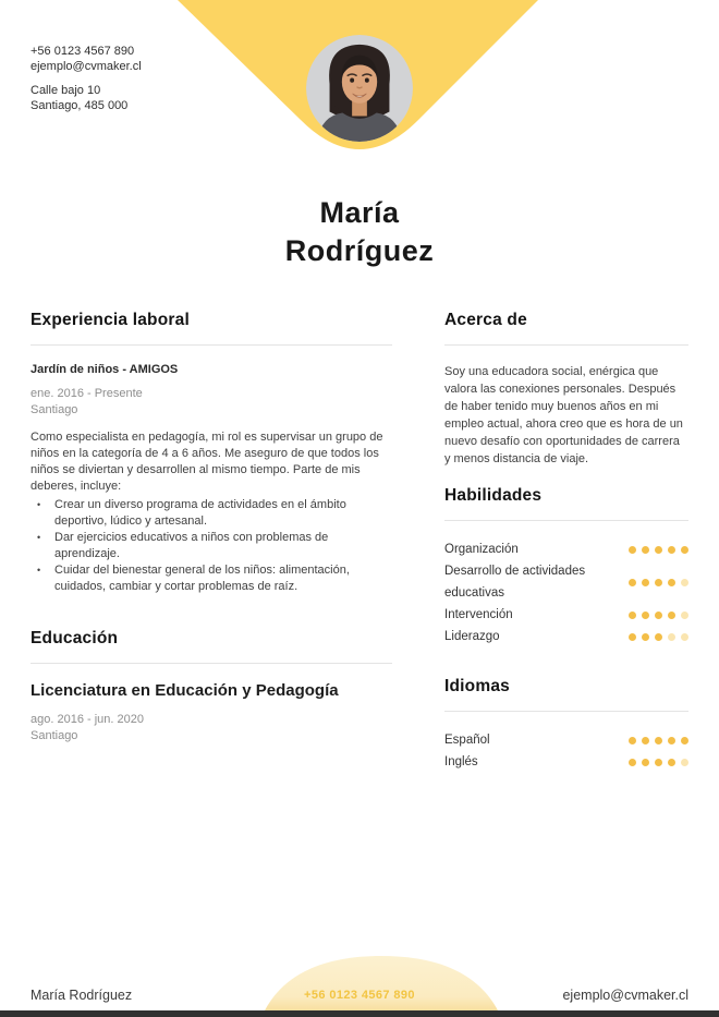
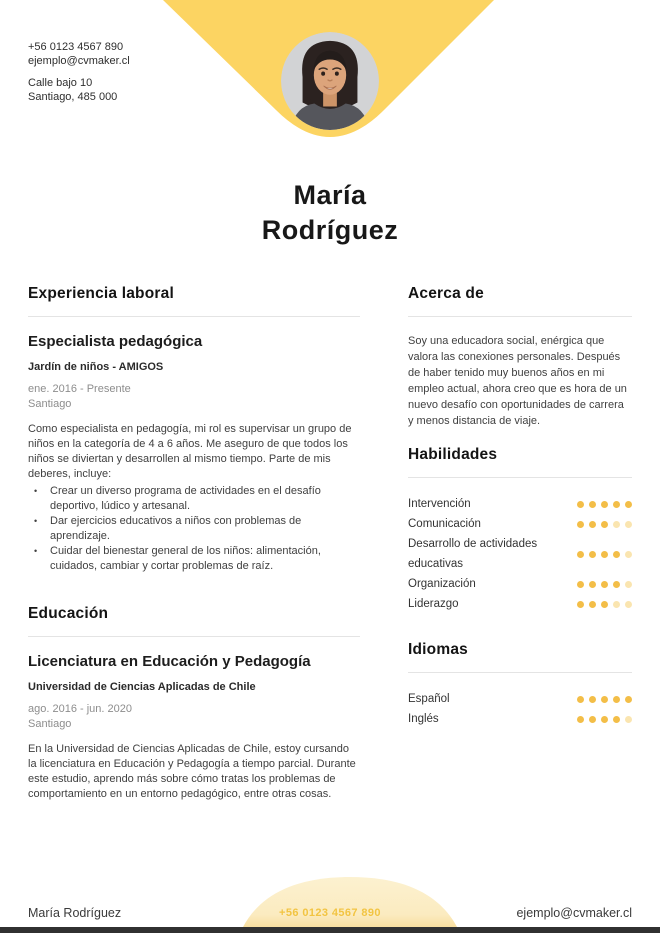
  +56 0123 4567 890
  ejemplo@cvmaker.cl
  Calle bajo 10
  Santiago, 485 000
  María
  Rodríguez
  Experiencia laboral
+ Especialista pedagógica
  Jardín de niños - AMIGOS
  ene. 2016 - Presente
  Santiago
  Como especialista en pedagogía, mi rol es supervisar un grupo de niños en la categoría de 4 a 6 años. Me aseguro de que todos los niños se diviertan y desarrollen al mismo tiempo. Parte de mis deberes, incluye:
- Crear un diverso programa de actividades en el ámbito deportivo, lúdico y artesanal.
+ Crear un diverso programa de actividades en el desafío deportivo, lúdico y artesanal.
  Dar ejercicios educativos a niños con problemas de aprendizaje.
  Cuidar del bienestar general de los niños: alimentación, cuidados, cambiar y cortar problemas de raíz.
  Educación
  Licenciatura en Educación y Pedagogía
+ Universidad de Ciencias Aplicadas de Chile
  ago. 2016 - jun. 2020
  Santiago
+ En la Universidad de Ciencias Aplicadas de Chile, estoy cursando la licenciatura en Educación y Pedagogía a tiempo parcial. Durante este estudio, aprendo más sobre cómo tratas los problemas de comportamiento en un entorno pedagógico, entre otras cosas.
  Acerca de
  Soy una educadora social, enérgica que valora las conexiones personales. Después de haber tenido muy buenos años en mi empleo actual, ahora creo que es hora de un nuevo desafío con oportunidades de carrera y menos distancia de viaje.
  Habilidades
- Organización
+ Intervención
+ Comunicación
  Desarrollo de actividades educativas
- Intervención
+ Organización
  Liderazgo
  Idiomas
  Español
  Inglés
  María Rodríguez
  +56 0123 4567 890
  ejemplo@cvmaker.cl
